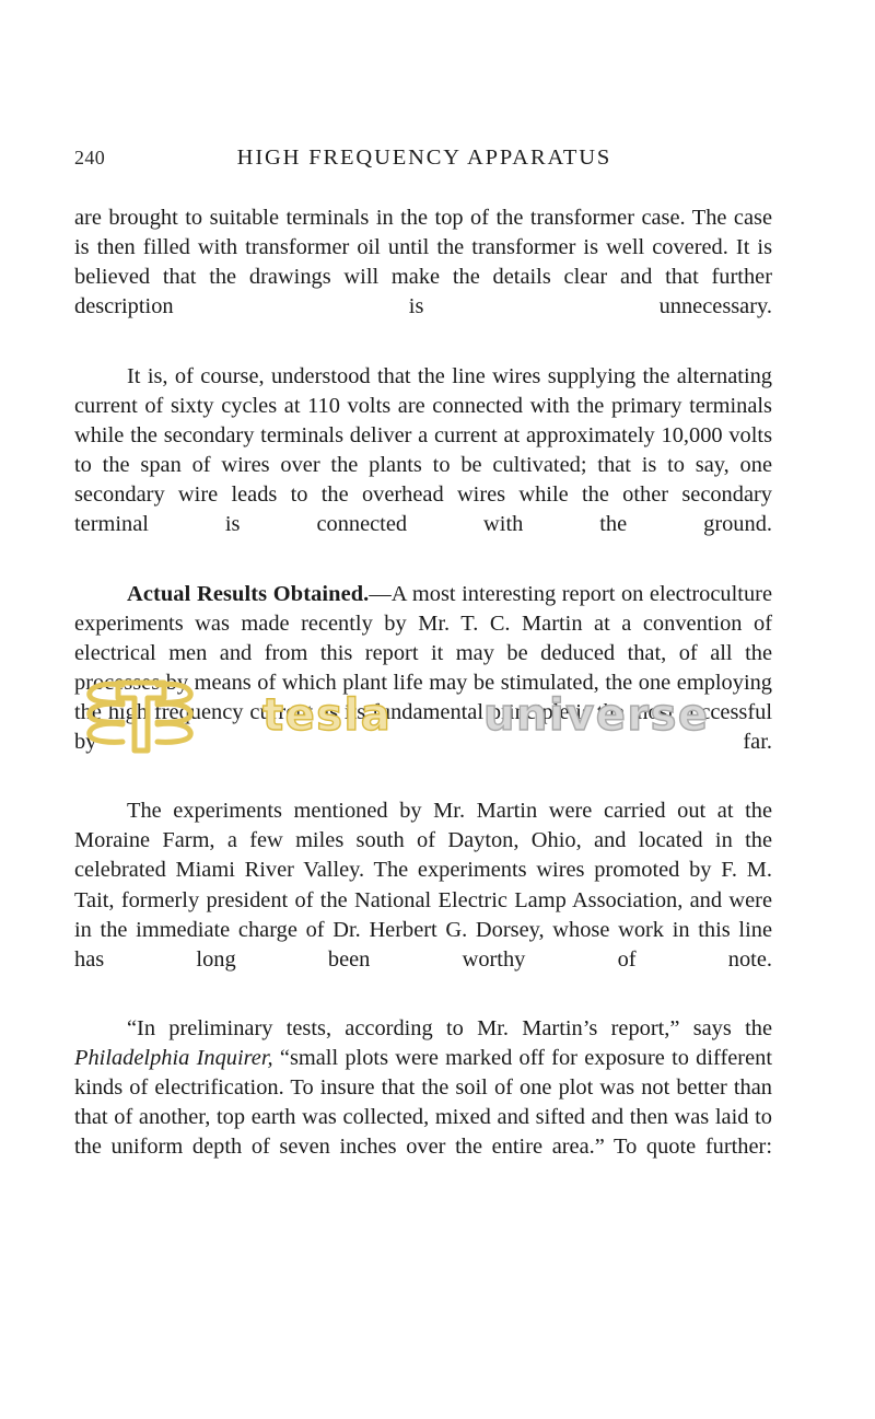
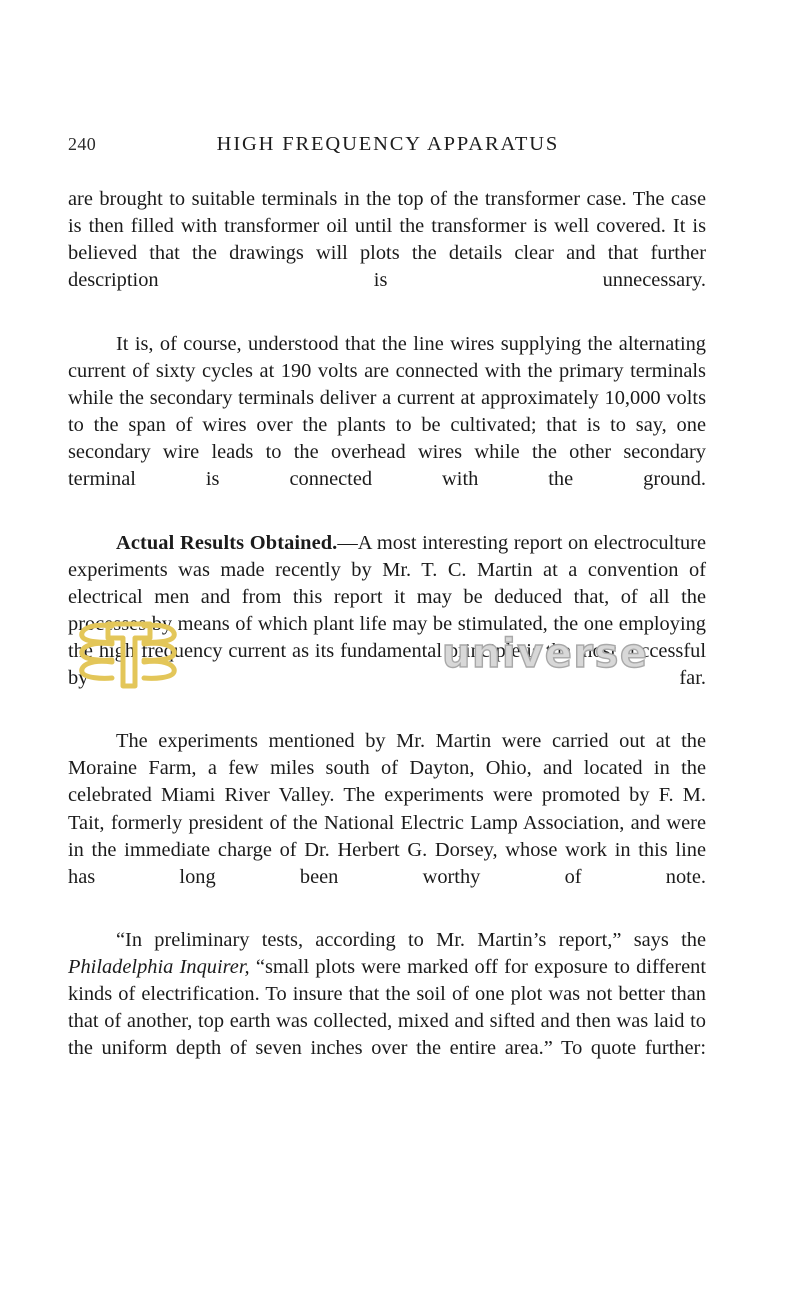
  240
  HIGH FREQUENCY APPARATUS
- are brought to suitable terminals in the top of the transformer case. The case is then filled with transformer oil until the transformer is well covered. It is believed that the drawings will make the details clear and that further description is unnecessary.
+ are brought to suitable terminals in the top of the transformer case. The case is then filled with transformer oil until the transformer is well covered. It is believed that the drawings will plots the details clear and that further description is unnecessary.
- It is, of course, understood that the line wires supplying the alternating current of sixty cycles at 110 volts are connected with the primary terminals while the secondary terminals deliver a current at approximately 10,000 volts to the span of wires over the plants to be cultivated; that is to say, one secondary wire leads to the overhead wires while the other secondary terminal is connected with the ground.
+ It is, of course, understood that the line wires supplying the alternating current of sixty cycles at 190 volts are connected with the primary terminals while the secondary terminals deliver a current at approximately 10,000 volts to the span of wires over the plants to be cultivated; that is to say, one secondary wire leads to the overhead wires while the other secondary terminal is connected with the ground.
  Actual Results Obtained.—A most interesting report on electroculture experiments was made recently by Mr. T. C. Martin at a convention of electrical men and from this report it may be deduced that, of all the proy means of which plant life may be stimulated, the one employing the high frequency current as its fundamental principle is the most successful by far.
- The experiments mentioned by Mr. Martin were carried out at the Moraine Farm, a few miles south of Dayton, Ohio, and located in the celebrated Miami River Valley. The experiments wires promoted by F. M. Tait, formerly president of the National Electric Lamp Association, and were in the immediate charge of Dr. Herbert G. Dorsey, whose work in this line has long been worthy of note.
+ The experiments mentioned by Mr. Martin were carried out at the Moraine Farm, a few miles south of Dayton, Ohio, and located in the celebrated Miami River Valley. The experiments were promoted by F. M. Tait, formerly president of the National Electric Lamp Association, and were in the immediate charge of Dr. Herbert G. Dorsey, whose work in this line has long been worthy of note.
  “In preliminary tests, according to Mr. Martin’s report,” says the Philadelphia Inquirer, “small plots were marked off for exposure to different kinds of electrification. To insure that the soil of one plot was not better than that of another, top earth was collected, mixed and sifted and then was laid to the uniform depth of seven inches over the entire area.” To quote further:
- tesla
  universe
